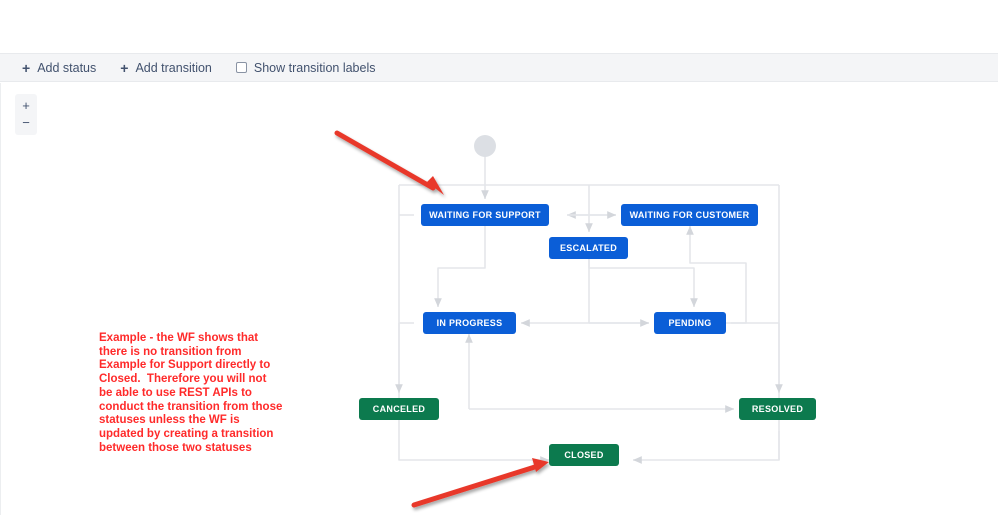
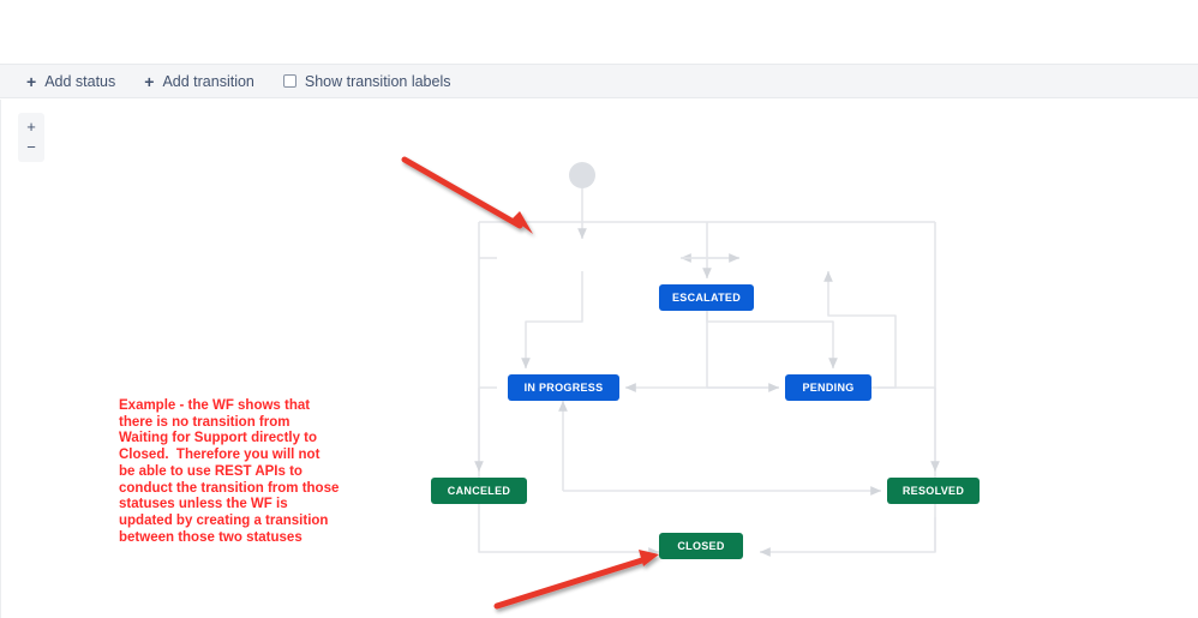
  +
  Add status
  +
  Add transition
  Show transition labels
  +
  −
- Example - the WF shows that there is no transition from Example for Support directly to Closed. Therefore you will not be able to use REST APIs to conduct the transition from those statuses unless the WF is updated by creating a transition between those two statuses
+ Example - the WF shows that there is no transition from Waiting for Support directly to Closed. Therefore you will not be able to use REST APIs to conduct the transition from those statuses unless the WF is updated by creating a transition between those two statuses
- WAITING FOR SUPPORT
- WAITING FOR CUSTOMER
  ESCALATED
  IN PROGRESS
  PENDING
  CANCELED
  RESOLVED
  CLOSED
